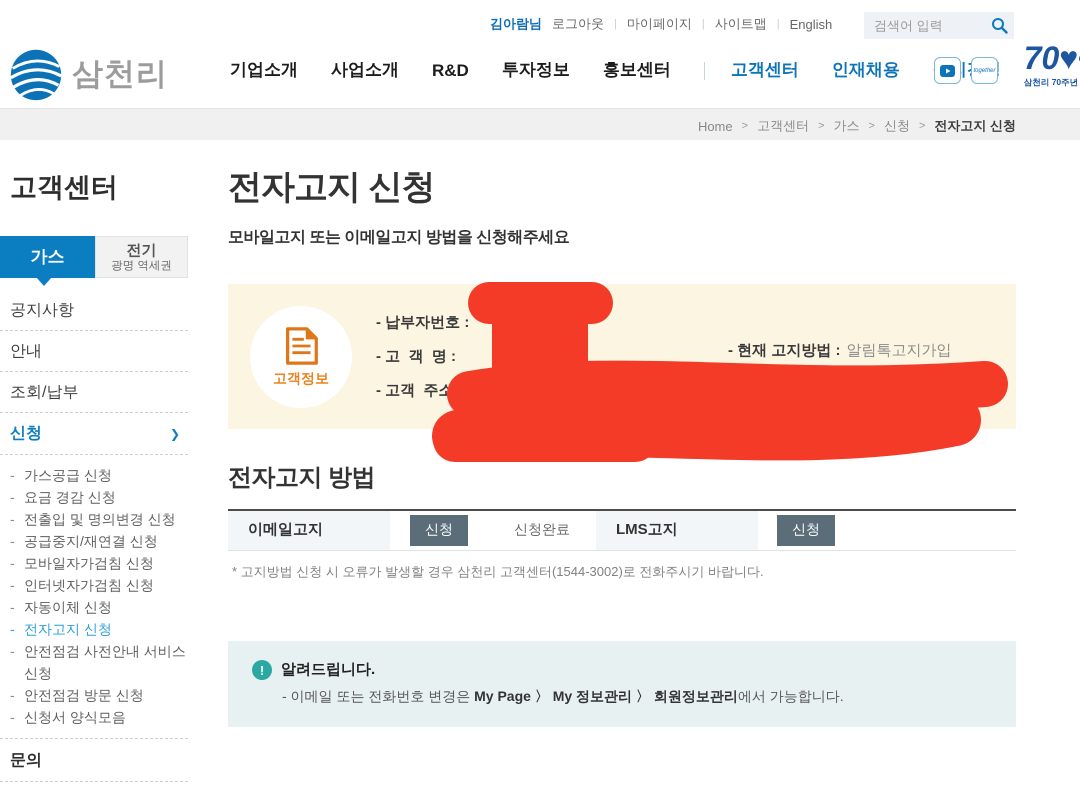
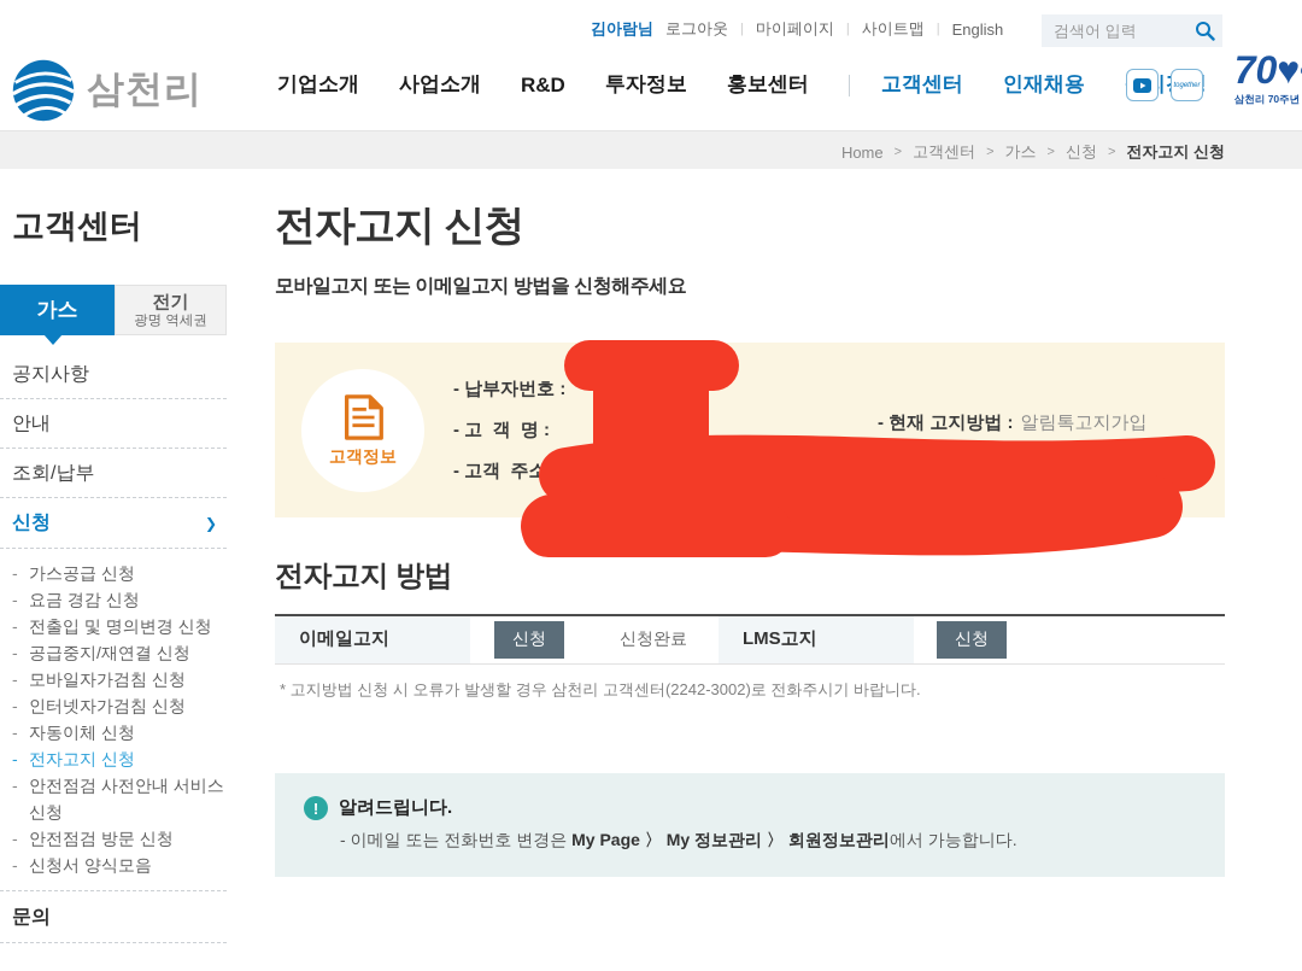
  김아람님
  로그아웃
  |
  마이페이지
  |
  사이트맵
  |
  English
  검색어 입력
  삼천리
  기업소개
  사업소개
  R&D
  투자정보
  홍보센터
  고객센터
  인재채용
  70♥
  삼천리 70주년
  Home
  >
  고객센터
  >
  가스
  >
  신청
  >
  전자고지 신청
  고객센터
  가스
  전기
  광명 역세권
  공지사항
  안내
  조회/납부
  신청
  ❯
  -
  가스공급 신청
  -
  요금 경감 신청
  -
  전출입 및 명의변경 신청
  -
  공급중지/재연결 신청
  -
  모바일자가검침 신청
  -
  인터넷자가검침 신청
  -
  자동이체 신청
  -
  전자고지 신청
  -
  안전점검 사전안내 서비스 신청
  -
  안전점검 방문 신청
  -
  신청서 양식모음
  문의
  전자고지 신청
  모바일고지 또는 이메일고지 방법을 신청해주세요
  고객정보
  - 납부자번호 :
  - 고 객 명 :
  - 고객 주소
  - 현재 고지방법 :
  알림톡고지가입
  전자고지 방법
  이메일고지
  신청
  신청완료
  LMS고지
  신청
- * 고지방법 신청 시 오류가 발생할 경우 삼천리 고객센터(1544-3002)로 전화주시기 바랍니다.
+ * 고지방법 신청 시 오류가 발생할 경우 삼천리 고객센터(2242-3002)로 전화주시기 바랍니다.
  !
  알려드립니다.
  - 이메일 또는 전화번호 변경은 My Page 〉 My 정보관리 〉 회원정보관리에서 가능합니다.
